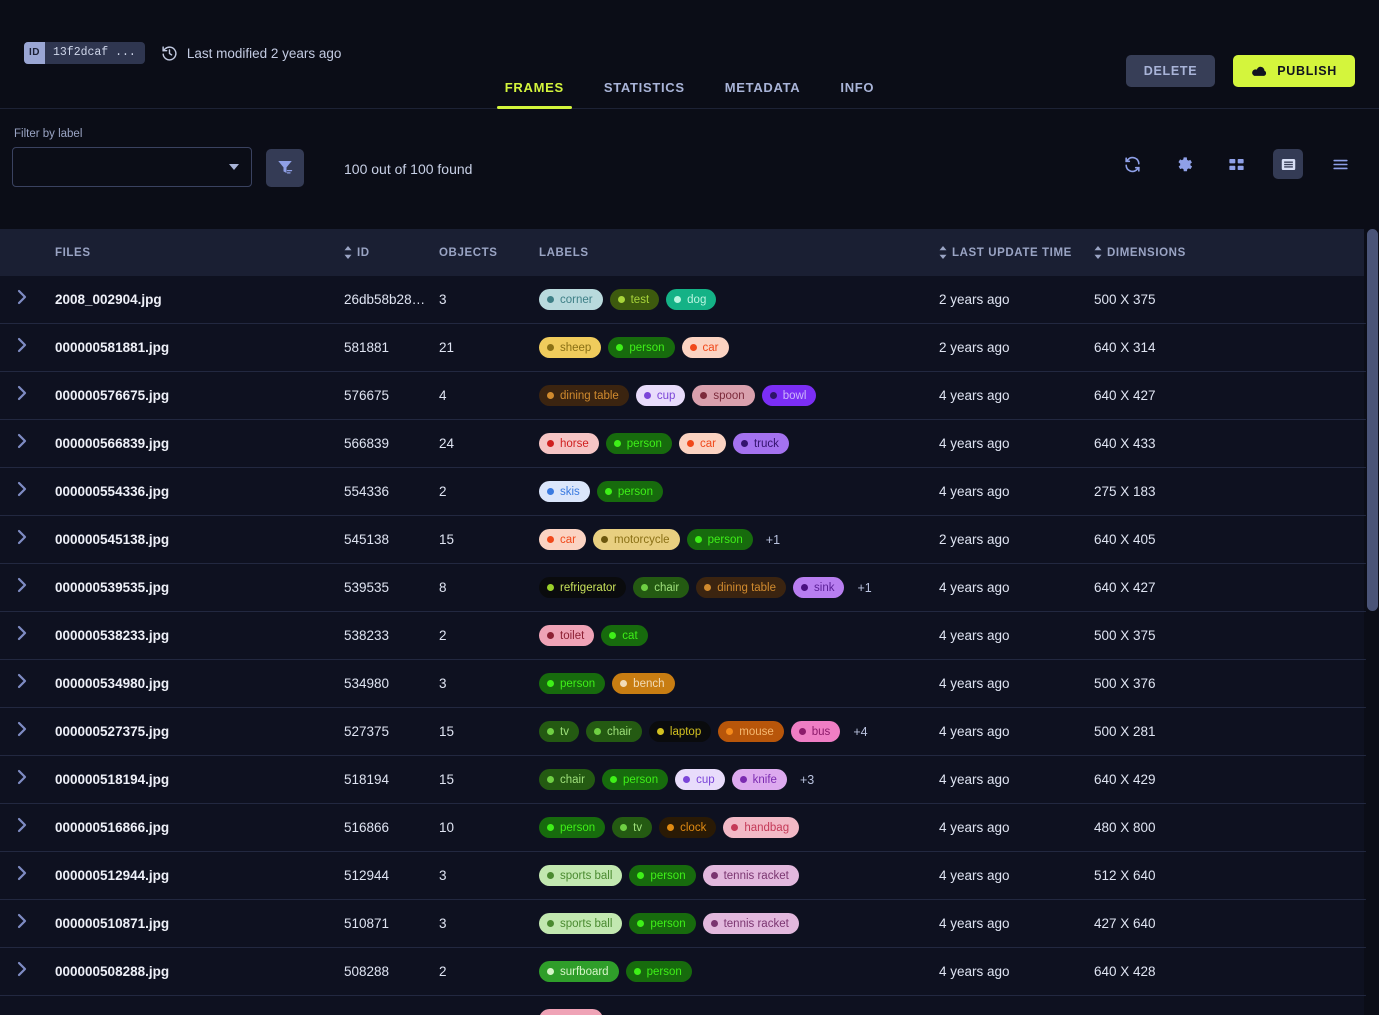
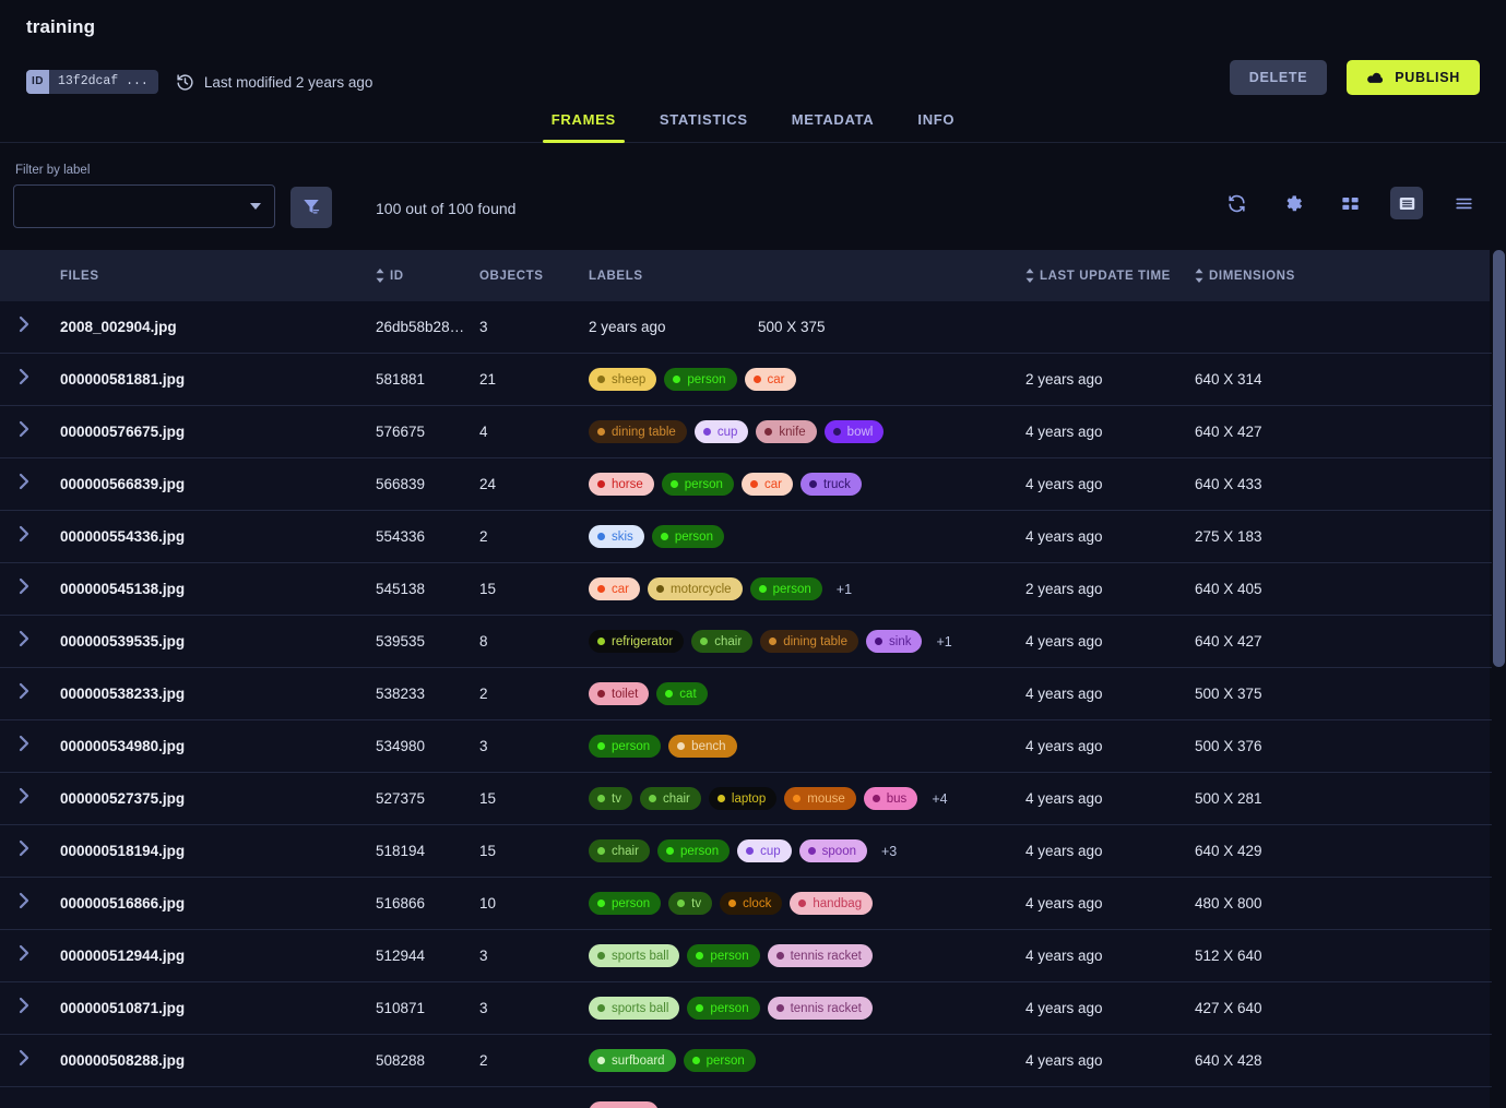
+ training
  ID
  13f2dcaf ...
  Last modified 2 years ago
  DELETE
  PUBLISH
  FRAMES
  STATISTICS
  METADATA
  INFO
  Filter by label
  100 out of 100 found
  FILES
  ID
  OBJECTS
  LABELS
  LAST UPDATE TIME
  DIMENSIONS
  2008_002904.jpg
  26db58b28…
  3
- corner
- test
- dog
  2 years ago
  500 X 375
  000000581881.jpg
  581881
  21
  sheep
  person
  car
  2 years ago
  640 X 314
  000000576675.jpg
  576675
  4
  dining table
  cup
- spoon
+ knife
  bowl
  4 years ago
  640 X 427
  000000566839.jpg
  566839
  24
  horse
  person
  car
  truck
  4 years ago
  640 X 433
  000000554336.jpg
  554336
  2
  skis
  person
  4 years ago
  275 X 183
  000000545138.jpg
  545138
  15
  car
  motorcycle
  person
  +1
  2 years ago
  640 X 405
  000000539535.jpg
  539535
  8
  refrigerator
  chair
  dining table
  sink
  +1
  4 years ago
  640 X 427
  000000538233.jpg
  538233
  2
  toilet
  cat
  4 years ago
  500 X 375
  000000534980.jpg
  534980
  3
  person
  bench
  4 years ago
  500 X 376
  000000527375.jpg
  527375
  15
  tv
  chair
  laptop
  mouse
  bus
  +4
  4 years ago
  500 X 281
  000000518194.jpg
  518194
  15
  chair
  person
  cup
- knife
+ spoon
  +3
  4 years ago
  640 X 429
  000000516866.jpg
  516866
  10
  person
  tv
  clock
  handbag
  4 years ago
  480 X 800
  000000512944.jpg
  512944
  3
  sports ball
  person
  tennis racket
  4 years ago
  512 X 640
  000000510871.jpg
  510871
  3
  sports ball
  person
  tennis racket
  4 years ago
  427 X 640
  000000508288.jpg
  508288
  2
  surfboard
  person
  4 years ago
  640 X 428
